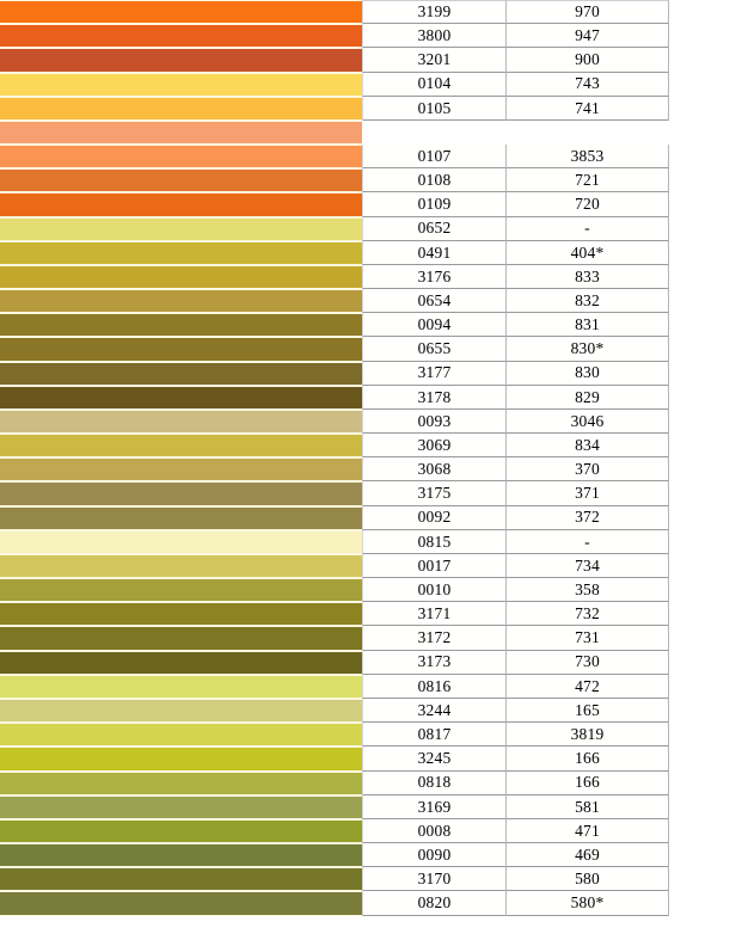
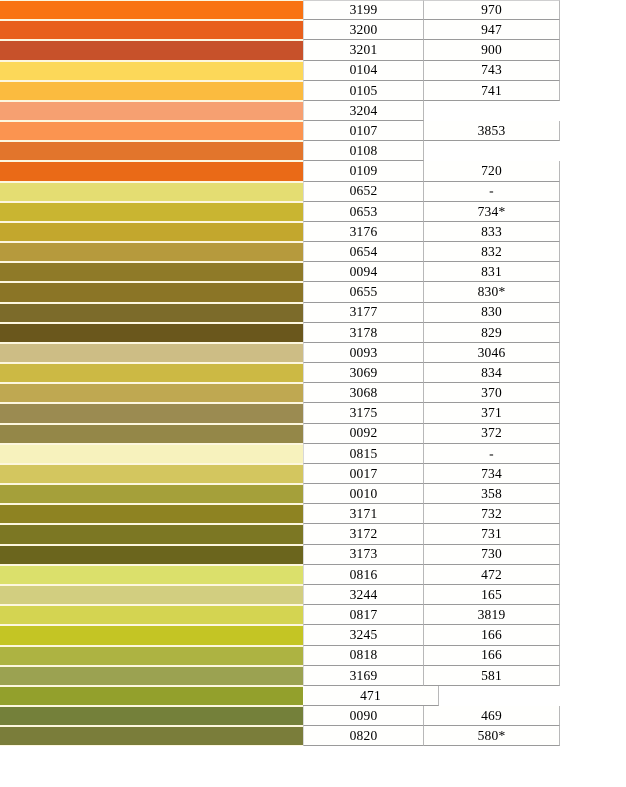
  3199
  970
- 3800
+ 3200
  947
  3201
  900
  0104
  743
  0105
  741
+ 3204
  0107
  3853
  0108
- 721
  0109
  720
  0652
  -
- 0491
+ 0653
- 404*
+ 734*
  3176
  833
  0654
  832
  0094
  831
  0655
  830*
  3177
  830
  3178
  829
  0093
  3046
  3069
  834
  3068
  370
  3175
  371
  0092
  372
  0815
  -
  0017
  734
  0010
  358
  3171
  732
  3172
  731
  3173
  730
  0816
  472
  3244
  165
  0817
  3819
  3245
  166
  0818
  166
  3169
  581
- 0008
  471
  0090
  469
- 3170
- 580
  0820
  580*
